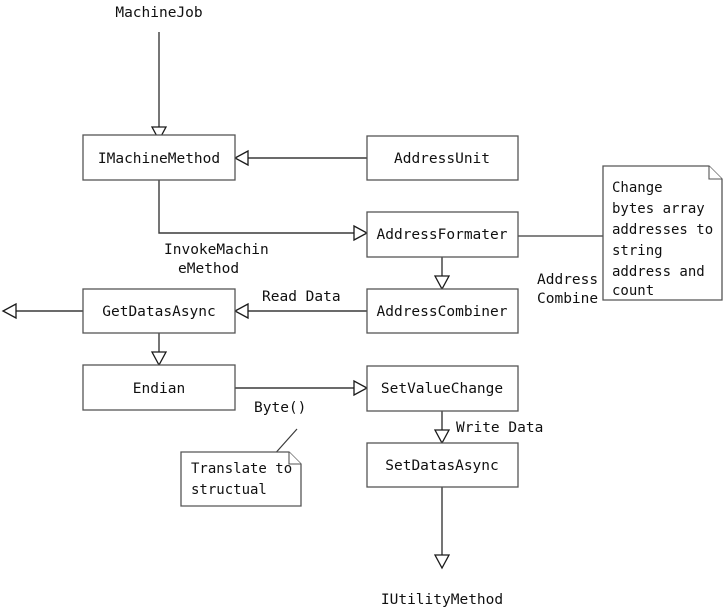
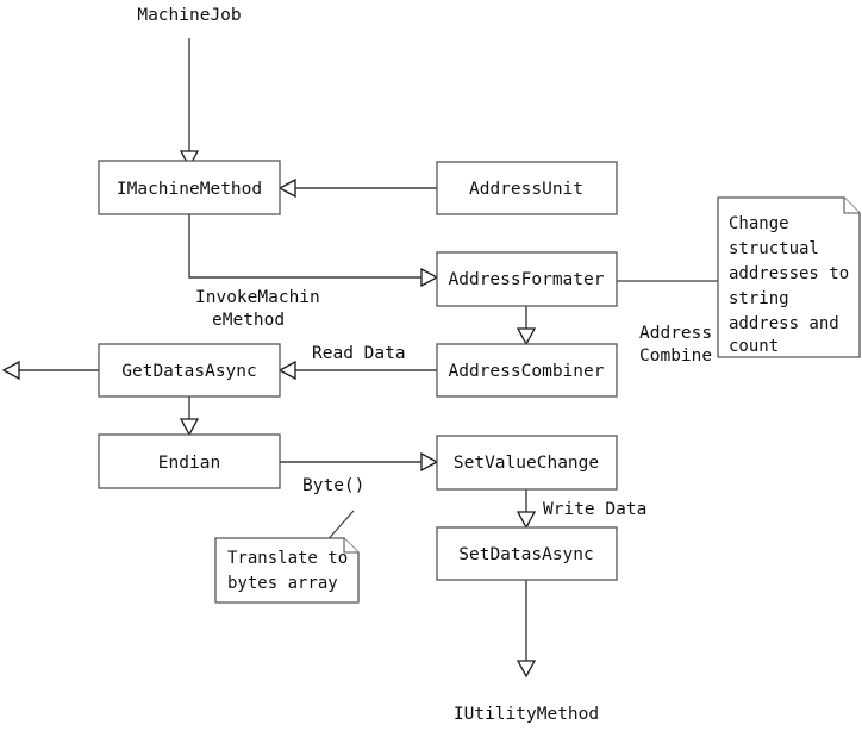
  MachineJob
  IUtilityMethod
  IMachineMethod
  AddressUnit
  AddressFormater
  GetDatasAsync
  AddressCombiner
  Endian
  SetValueChange
  SetDatasAsync
  InvokeMachin
  eMethod
  Read Data
  Address
  Combine
  Byte()
  Write Data
  Change
- bytes array
+ structual
  addresses to
  string
  address and
  count
  Translate to
- structual
+ bytes array
